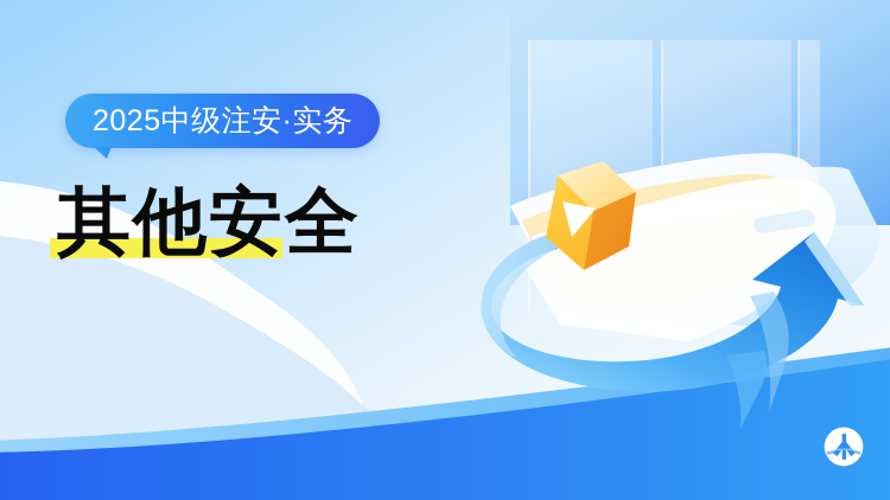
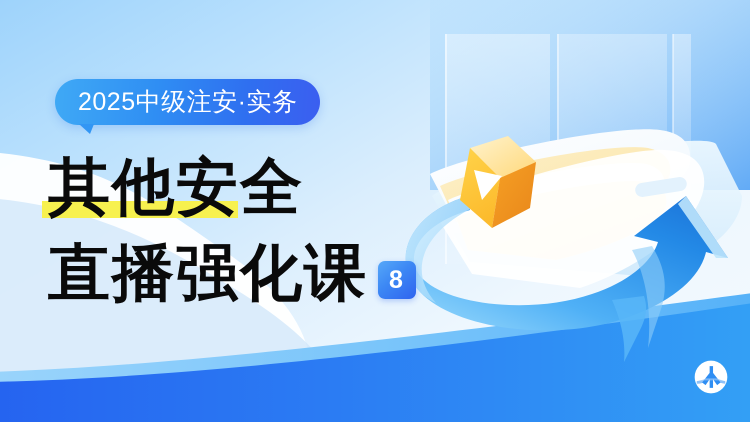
  2025中级注安·实务
  其他安全
+ 直播强化课
+ 8
